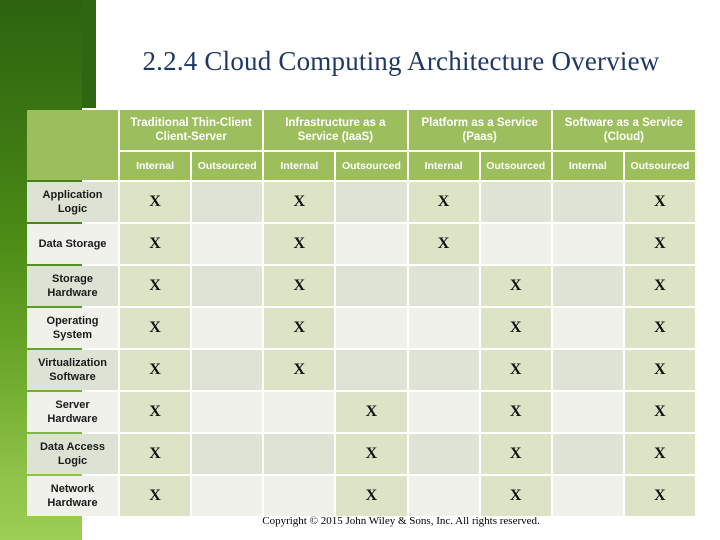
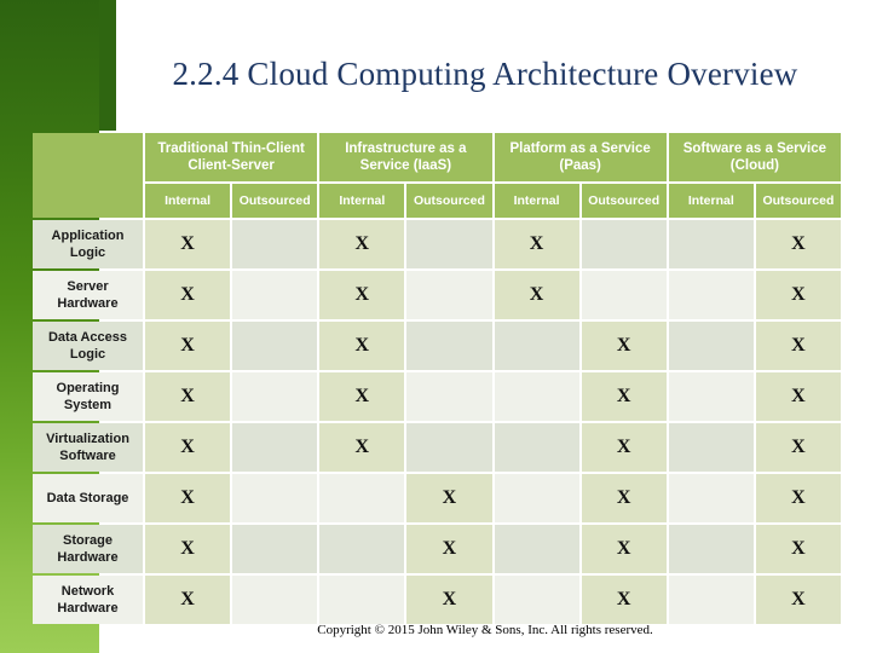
  2.2.4 Cloud Computing Architecture Overview
  	Traditional Thin-Client Client-Server	Infrastructure as a Service (IaaS)	Platform as a Service (Paas)	Software as a Service (Cloud)
  Internal	Outsourced	Internal	Outsourced	Internal	Outsourced	Internal	Outsourced
  Application Logic	X		X		X			X
- Data Storage	X		X		X			X
+ Server Hardware	X		X		X			X
- Storage Hardware	X		X			X		X
+ Data Access Logic	X		X			X		X
  Operating System	X		X			X		X
  Virtualization Software	X		X			X		X
- Server Hardware	X			X		X		X
+ Data Storage	X			X		X		X
- Data Access Logic	X			X		X		X
+ Storage Hardware	X			X		X		X
  Network Hardware	X			X		X		X
  Copyright © 2015 John Wiley & Sons, Inc. All rights reserved.
